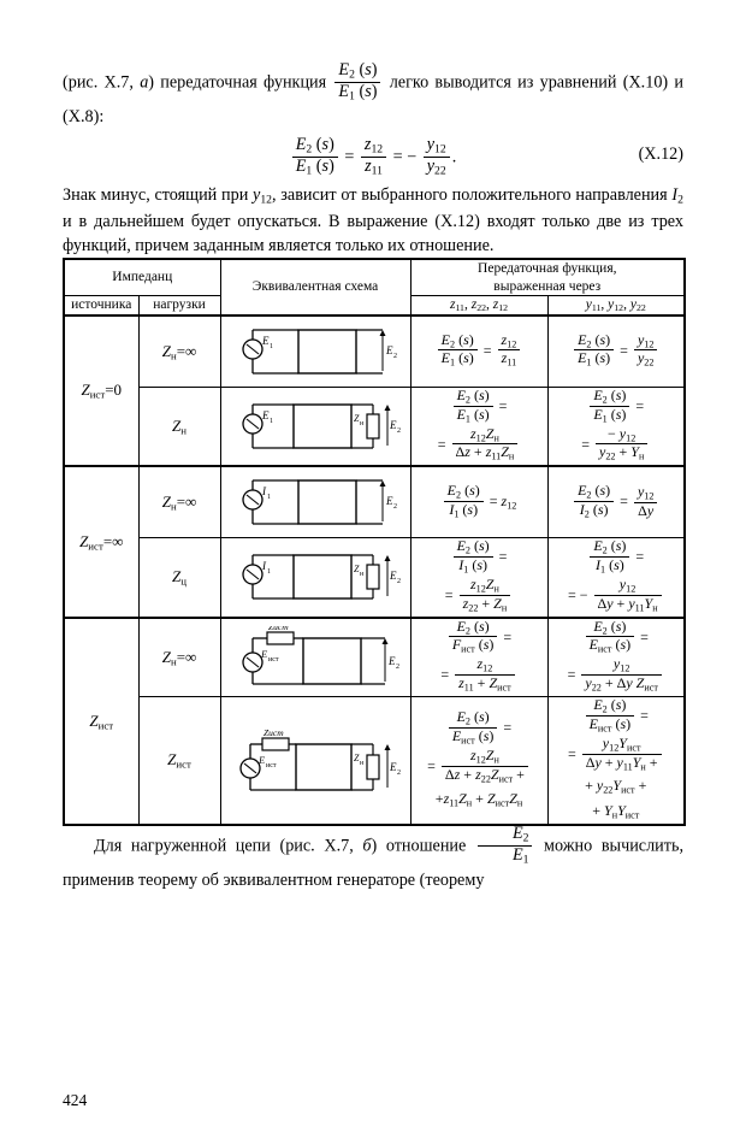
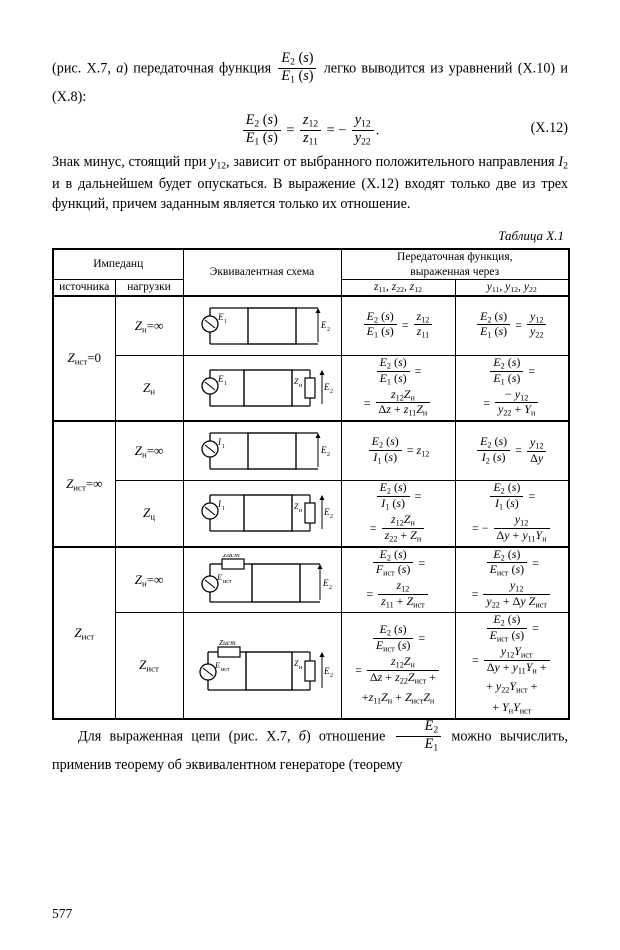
  (рис. X.7, а) передаточная функция
  E2 (s)
  E1 (s)
  легко выводится из уравнений (X.10) и (X.8):
  E2 (s)
  E1 (s)
  =
  z12
  z11
  = −
  y12
  y22
  .
  (X.12)
  Знак минус, стоящий при y12, зависит от выбранного положительного направления I2 и в дальнейшем будет опускаться. В выражение (X.12) входят только две из трех функций, причем заданным является только их отношение.
+ Таблица X.1
  Импеданц	Эквивалентная схема	Передаточная функция, выраженная через
  источника	нагрузки	z11, z22, z12	y11, y12, y22
  Zист=0	Zн=∞	E E	E2 (s)E1 (s) = z12z11	E2 (s)E1 (s) = y12y22
  Zн	E Z E	E2 (s)E1 (s) = = z12ZнΔz + z11Zн	E2 (s)E1 (s) = = − y12y22 + Yн
  Zист=∞	Zн=∞	I E	E2 (s)I1 (s) = z12	E2 (s)I2 (s) = y12Δy
  Zц	I Z E	E2 (s)I1 (s) = = z12Zнz22 + Zн	E2 (s)I1 (s) = = − y12Δy + y11Yн
  Zист	Zн=∞	E Zист E	E2 (s)Fист (s) = = z12z11 + Zист	E2 (s)Eист (s) = = y12y22 + Δy Zист
  Zист	E Zист Z E	E2 (s)Eист (s) = = z12ZнΔz + z22Zист + +z11Zн + ZистZн	E2 (s)Eист (s) = = y12YистΔy + y11Yн + + y22Yист + + YнYист
- Для нагруженной цепи (рис. X.7, б) отношение
+ Для выраженная цепи (рис. X.7, б) отношение
  E2
  E1
  можно вычислить, применив теорему об эквивалентном генераторе (теорему
- 424
+ 577
